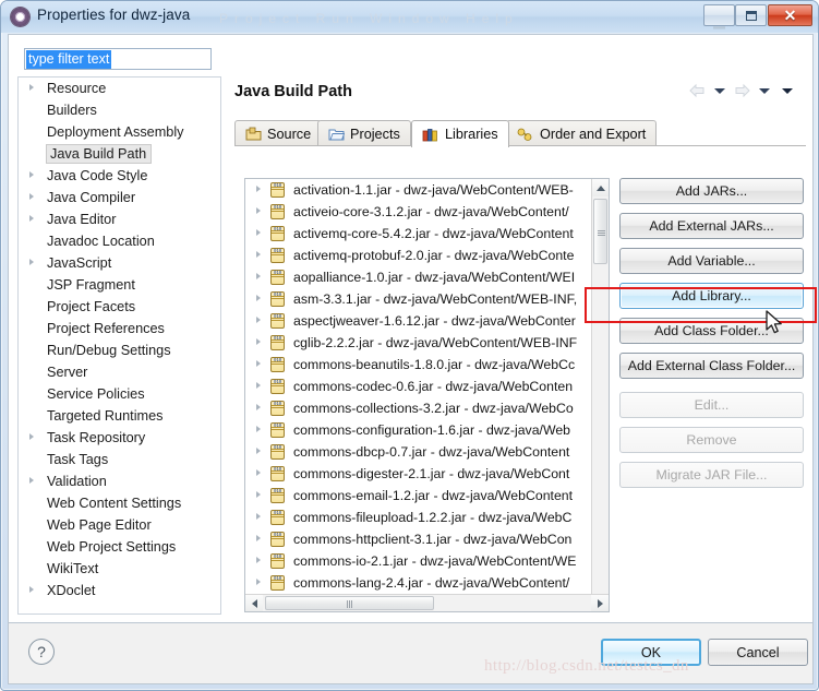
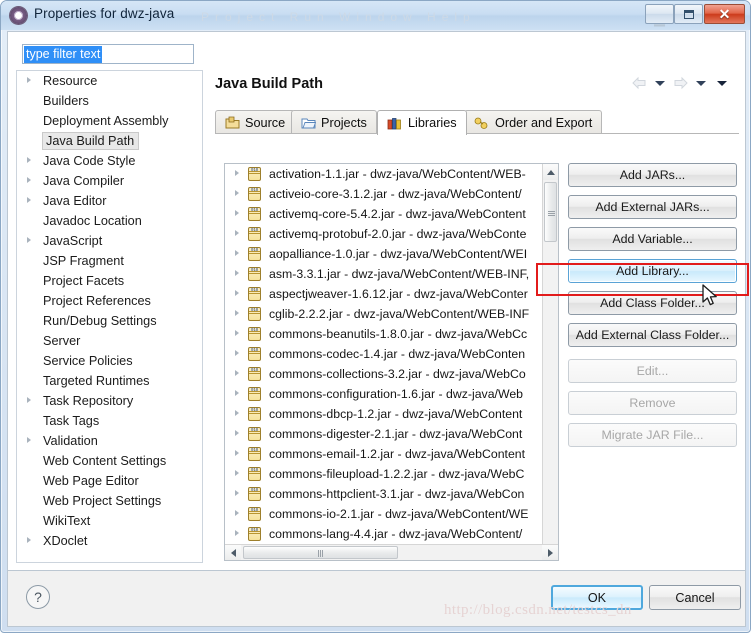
  Properties for dwz-java
  ▁
  ✕
  type filter text
  Resource
  Builders
  Deployment Assembly
  Java Build Path
  Java Code Style
  Java Compiler
  Java Editor
  Javadoc Location
  JavaScript
  JSP Fragment
  Project Facets
  Project References
  Run/Debug Settings
  Server
  Service Policies
  Targeted Runtimes
  Task Repository
  Task Tags
  Validation
  Web Content Settings
  Web Page Editor
  Web Project Settings
  WikiText
  XDoclet
  Java Build Path
  Source
  Projects
  Libraries
  Order and Export
  activation-1.1.jar - dwz-java/WebContent/WEB-
  activeio-core-3.1.2.jar - dwz-java/WebContent/​
  activemq-core-5.4.2.jar - dwz-java/WebContent
  activemq-protobuf-2.0.jar - dwz-java/WebConte
  aopalliance-1.0.jar - dwz-java/WebContent/WEI
  asm-3.3.1.jar - dwz-java/WebContent/WEB-INF,
  aspectjweaver-1.6.12.jar - dwz-java/WebConter
  cglib-2.2.2.jar - dwz-java/WebContent/WEB-INF
  commons-beanutils-1.8.0.jar - dwz-java/WebCc
- commons-codec-0.6.jar - dwz-java/WebConten
+ commons-codec-1.4.jar - dwz-java/WebConten
  commons-collections-3.2.jar - dwz-java/WebCo
  commons-configuration-1.6.jar - dwz-java/Web
- commons-dbcp-0.7.jar - dwz-java/WebContent
+ commons-dbcp-1.2.jar - dwz-java/WebContent
  commons-digester-2.1.jar - dwz-java/WebCont
  commons-email-1.2.jar - dwz-java/WebContent
  commons-fileupload-1.2.2.jar - dwz-java/WebC
  commons-httpclient-3.1.jar - dwz-java/WebCon
  commons-io-2.1.jar - dwz-java/WebContent/WE
- commons-lang-2.4.jar - dwz-java/WebContent/
+ commons-lang-4.4.jar - dwz-java/WebContent/
  Add JARs...
  Add External JARs...
  Add Variable...
  Add Library...
  Add Class Folder...
  Add External Class Folder...
  Edit...
  Remove
  Migrate JAR File...
  ?
  OK
  Cancel
  http://blog.csdn.net/testcs_dn
